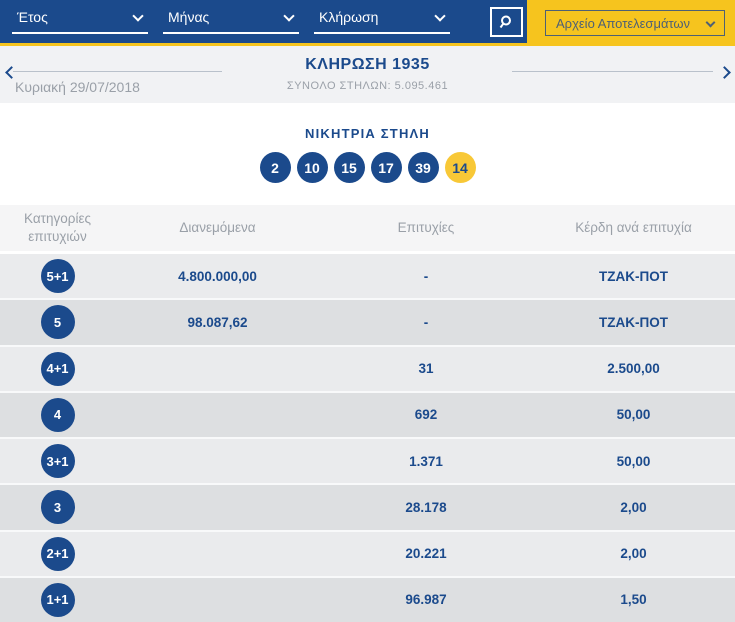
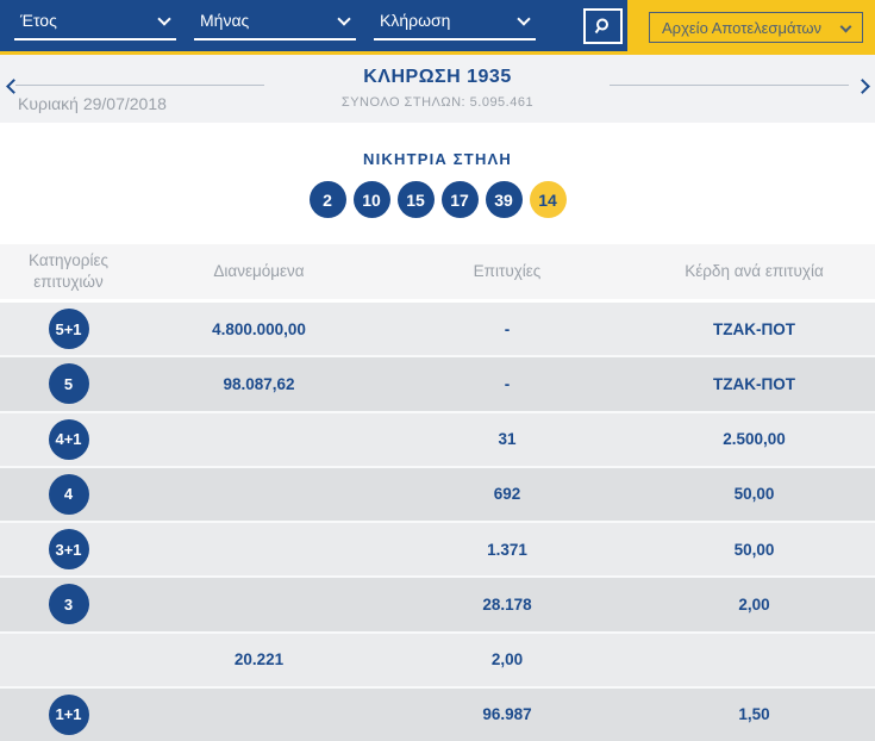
  Έτος
  Μήνας
  Κλήρωση
  Αρχείο Αποτελεσμάτων
  Κυριακή 29/07/2018
  ΚΛΗΡΩΣΗ 1935
  ΣΥΝΟΛΟ ΣΤΗΛΩΝ: 5.095.461
  ΝΙΚΗΤΡΙΑ ΣΤΗΛΗ
  2
  10
  15
  17
  39
  14
  Κατηγορίες επιτυχιών
  Διανεμόμενα
  Επιτυχίες
  Κέρδη ανά επιτυχία
  5+1
  4.800.000,00
  -
  ΤΖΑΚ-ΠΟΤ
  5
  98.087,62
  -
  ΤΖΑΚ-ΠΟΤ
  4+1
  31
  2.500,00
  4
  692
  50,00
  3+1
  1.371
  50,00
  3
  28.178
  2,00
- 2+1
  20.221
  2,00
  1+1
  96.987
  1,50
